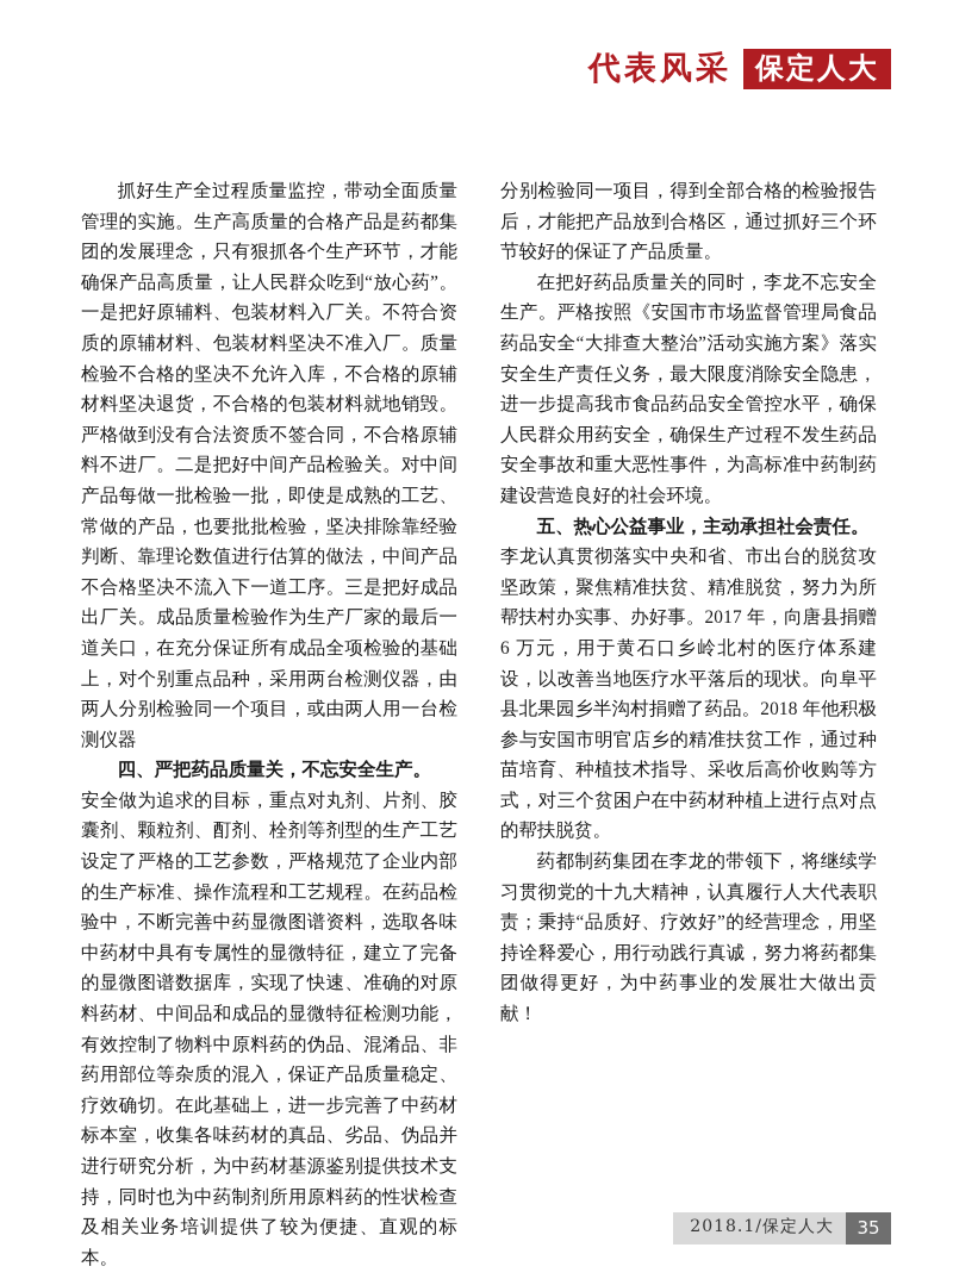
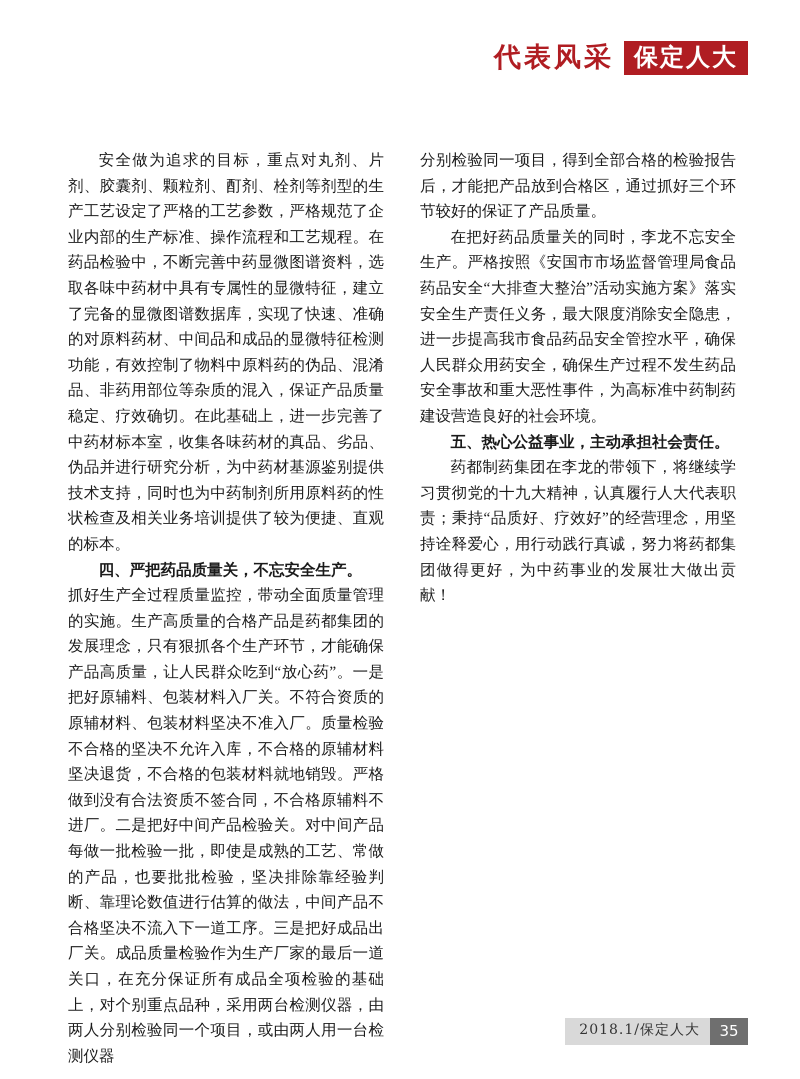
  代表风采
  保定人大
- 抓好生产全过程质量监控，带动全面质量管理的实施。生产高质量的合格产品是药都集团的发展理念，只有狠抓各个生产环节，才能确保产品高质量，让人民群众吃到“放心药”。一是把好原辅料、包装材料入厂关。不符合资质的原辅材料、包装材料坚决不准入厂。质量检验不合格的坚决不允许入库，不合格的原辅材料坚决退货，不合格的包装材料就地销毁。严格做到没有合法资质不签合同，不合格原辅料不进厂。二是把好中间产品检验关。对中间产品每做一批检验一批，即使是成熟的工艺、常做的产品，也要批批检验，坚决排除靠经验判断、靠理论数值进行估算的做法，中间产品不合格坚决不流入下一道工序。三是把好成品出厂关。成品质量检验作为生产厂家的最后一道关口，在充分保证所有成品全项检验的基础上，对个别重点品种，采用两台检测仪器，由两人分别检验同一个项目，或由两人用一台检测仪器
+ 安全做为追求的目标，重点对丸剂、片剂、胶囊剂、颗粒剂、酊剂、栓剂等剂型的生产工艺设定了严格的工艺参数，严格规范了企业内部的生产标准、操作流程和工艺规程。在药品检验中，不断完善中药显微图谱资料，选取各味中药材中具有专属性的显微特征，建立了完备的显微图谱数据库，实现了快速、准确的对原料药材、中间品和成品的显微特征检测功能，有效控制了物料中原料药的伪品、混淆品、非药用部位等杂质的混入，保证产品质量稳定、疗效确切。在此基础上，进一步完善了中药材标本室，收集各味药材的真品、劣品、伪品并进行研究分析，为中药材基源鉴别提供技术支持，同时也为中药制剂所用原料药的性状检查及相关业务培训提供了较为便捷、直观的标本。
  四、严把药品质量关，不忘安全生产。
- 安全做为追求的目标，重点对丸剂、片剂、胶囊剂、颗粒剂、酊剂、栓剂等剂型的生产工艺设定了严格的工艺参数，严格规范了企业内部的生产标准、操作流程和工艺规程。在药品检验中，不断完善中药显微图谱资料，选取各味中药材中具有专属性的显微特征，建立了完备的显微图谱数据库，实现了快速、准确的对原料药材、中间品和成品的显微特征检测功能，有效控制了物料中原料药的伪品、混淆品、非药用部位等杂质的混入，保证产品质量稳定、疗效确切。在此基础上，进一步完善了中药材标本室，收集各味药材的真品、劣品、伪品并进行研究分析，为中药材基源鉴别提供技术支持，同时也为中药制剂所用原料药的性状检查及相关业务培训提供了较为便捷、直观的标本。
+ 抓好生产全过程质量监控，带动全面质量管理的实施。生产高质量的合格产品是药都集团的发展理念，只有狠抓各个生产环节，才能确保产品高质量，让人民群众吃到“放心药”。一是把好原辅料、包装材料入厂关。不符合资质的原辅材料、包装材料坚决不准入厂。质量检验不合格的坚决不允许入库，不合格的原辅材料坚决退货，不合格的包装材料就地销毁。严格做到没有合法资质不签合同，不合格原辅料不进厂。二是把好中间产品检验关。对中间产品每做一批检验一批，即使是成熟的工艺、常做的产品，也要批批检验，坚决排除靠经验判断、靠理论数值进行估算的做法，中间产品不合格坚决不流入下一道工序。三是把好成品出厂关。成品质量检验作为生产厂家的最后一道关口，在充分保证所有成品全项检验的基础上，对个别重点品种，采用两台检测仪器，由两人分别检验同一个项目，或由两人用一台检测仪器
  分别检验同一项目，得到全部合格的检验报告后，才能把产品放到合格区，通过抓好三个环节较好的保证了产品质量。
  在把好药品质量关的同时，李龙不忘安全生产。严格按照《安国市市场监督管理局食品药品安全“大排查大整治”活动实施方案》落实安全生产责任义务，最大限度消除安全隐患，进一步提高我市食品药品安全管控水平，确保人民群众用药安全，确保生产过程不发生药品安全事故和重大恶性事件，为高标准中药制药建设营造良好的社会环境。
  五、热心公益事业，主动承担社会责任。
- 李龙认真贯彻落实中央和省、市出台的脱贫攻坚政策，聚焦精准扶贫、精准脱贫，努力为所帮扶村办实事、办好事。2017 年，向唐县捐赠 6 万元，用于黄石口乡岭北村的医疗体系建设，以改善当地医疗水平落后的现状。向阜平县北果园乡半沟村捐赠了药品。2018 年他积极参与安国市明官店乡的精准扶贫工作，通过种苗培育、种植技术指导、采收后高价收购等方式，对三个贫困户在中药材种植上进行点对点的帮扶脱贫。
  药都制药集团在李龙的带领下，将继续学习贯彻党的十九大精神，认真履行人大代表职责；秉持“品质好、疗效好”的经营理念，用坚持诠释爱心，用行动践行真诚，努力将药都集团做得更好，为中药事业的发展壮大做出贡献！
  2018.1/保定人大
  35
